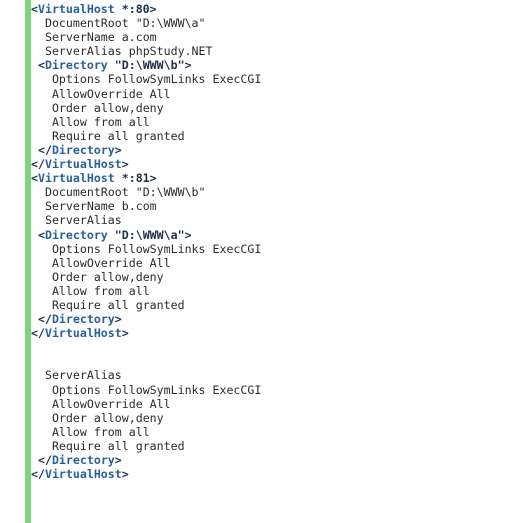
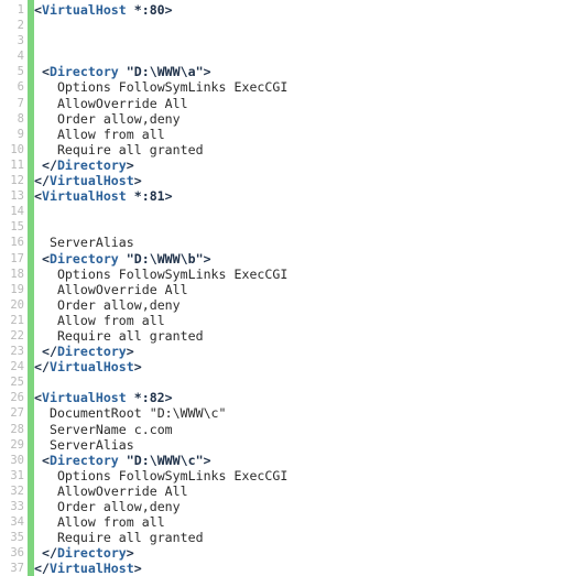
+ 1
+ 2
+ 3
+ 4
+ 5
+ 6
+ 7
+ 8
+ 9
+ 10
+ 11
+ 12
+ 13
+ 14
+ 15
+ 16
+ 17
+ 18
+ 19
+ 20
+ 21
+ 22
+ 23
+ 24
+ 25
+ 26
+ 27
+ 28
+ 29
+ 30
+ 31
+ 32
+ 33
+ 34
+ 35
+ 36
+ 37
  <VirtualHost *:80>
- DocumentRoot "D:\WWW\a"
- ServerName a.com
- ServerAlias phpStudy.NET
- <Directory "D:\WWW\b">
+ <Directory "D:\WWW\a">
  Options FollowSymLinks ExecCGI
  AllowOverride All
  Order allow,deny
  Allow from all
  Require all granted
  </Directory>
  </VirtualHost>
  <VirtualHost *:81>
- DocumentRoot "D:\WWW\b"
- ServerName b.com
  ServerAlias
- <Directory "D:\WWW\a">
+ <Directory "D:\WWW\b">
  Options FollowSymLinks ExecCGI
  AllowOverride All
  Order allow,deny
  Allow from all
  Require all granted
  </Directory>
  </VirtualHost>
+ <VirtualHost *:82>
+ DocumentRoot "D:\WWW\c"
+ ServerName c.com
  ServerAlias
+ <Directory "D:\WWW\c">
  Options FollowSymLinks ExecCGI
  AllowOverride All
  Order allow,deny
  Allow from all
  Require all granted
  </Directory>
  </VirtualHost>
